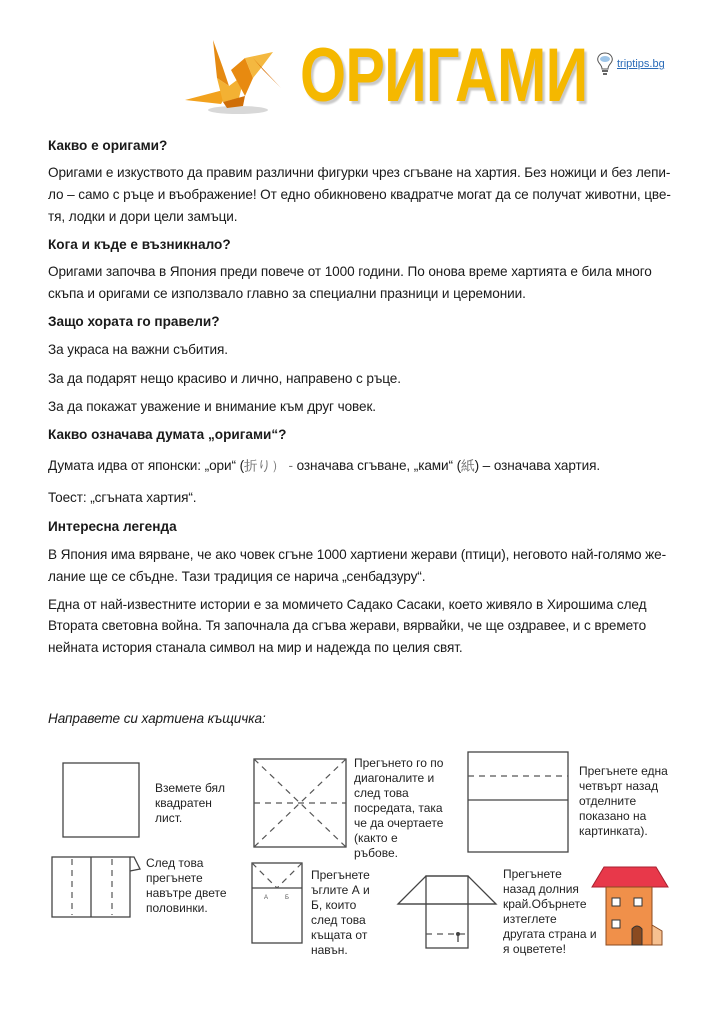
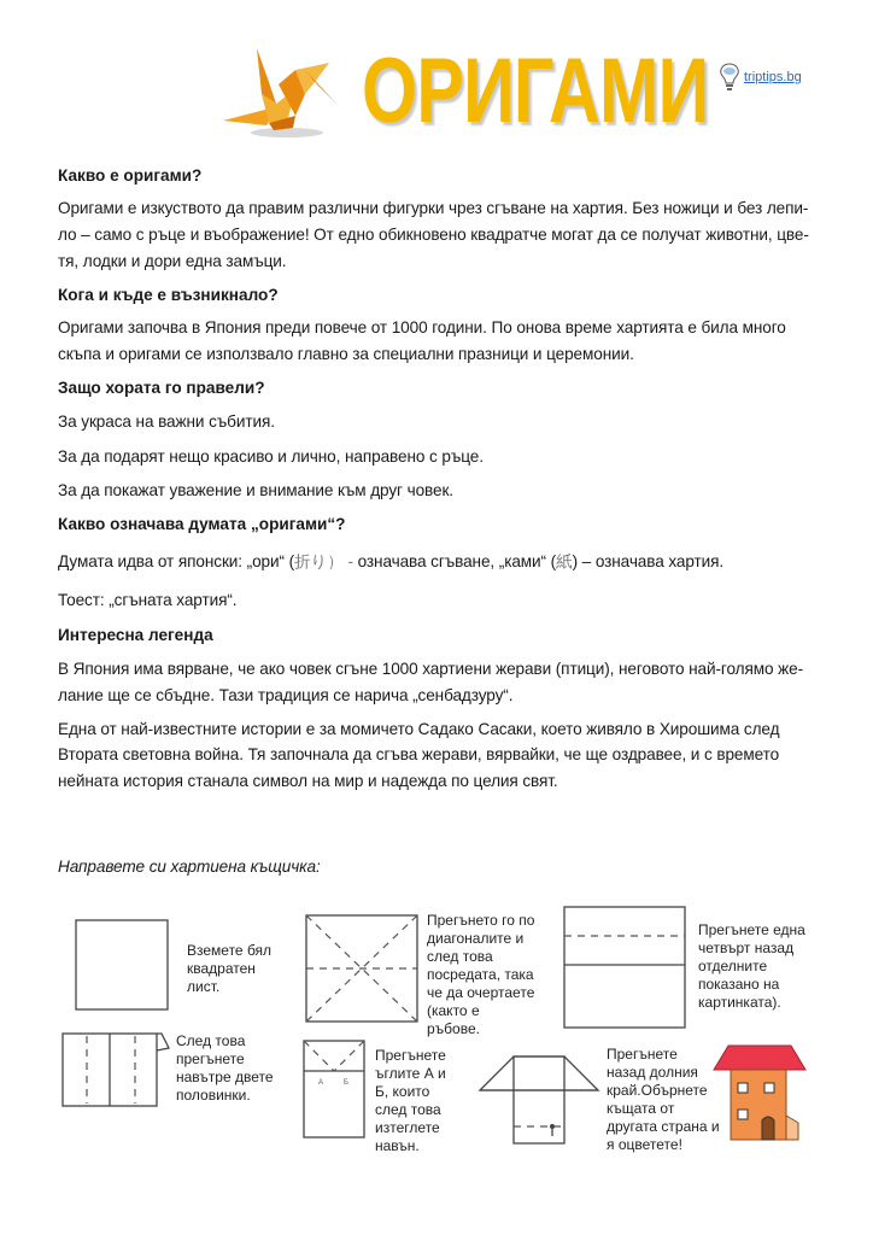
  ОРИГАМИ
  triptips.bg
  Какво е оригами?
  Оригами е изкуството да правим различни фигурки чрез сгъване на хартия. Без ножици и без лепи-
  ло – само с ръце и въображение! От едно обикновено квадратче могат да се получат животни, цве-
- тя, лодки и дори цели замъци.
+ тя, лодки и дори една замъци.
  Кога и къде е възникнало?
  Оригами започва в Япония преди повече от 1000 години. По онова време хартията е била много
  скъпа и оригами се използвало главно за специални празници и церемонии.
  Защо хората го правели?
  За украса на важни събития.
  За да подарят нещо красиво и лично, направено с ръце.
  За да покажат уважение и внимание към друг човек.
  Какво означава думата „оригами“?
  Думата идва от японски: „ори“ (折り） - означава сгъване, „ками“ (紙) – означава хартия.
  Тоест: „сгъната хартия“.
  Интересна легенда
  В Япония има вярване, че ако човек сгъне 1000 хартиени жерави (птици), неговото най-голямо же-
  лание ще се сбъдне. Тази традиция се нарича „сенбадзуру“.
  Една от най-известните истории е за момичето Садако Сасаки, което живяло в Хирошима след
  Втората световна война. Тя започнала да сгъва жерави, вярвайки, че ще оздравее, и с времето
  нейната история станала символ на мир и надежда по целия свят.
  Направете си хартиена къщичка:
  Вземете бял
  квадратен
  лист.
  Прегънето го по
  диагоналите и
  след това
  посредата, така
  че да очертаете
  (както е
  ръбове.
  Прегънете една
  четвърт назад
  отделните
  показано на
  картинката).
  След това
  прегънете
  навътре двете
  половинки.
  Прегънете
  ъглите А и
  Б, които
  след това
- къщата от
+ изтеглете
  навън.
  Прегънете
  назад долния
  край.Обърнете
- изтеглете
+ къщата от
  другата страна и
  я оцветете!
